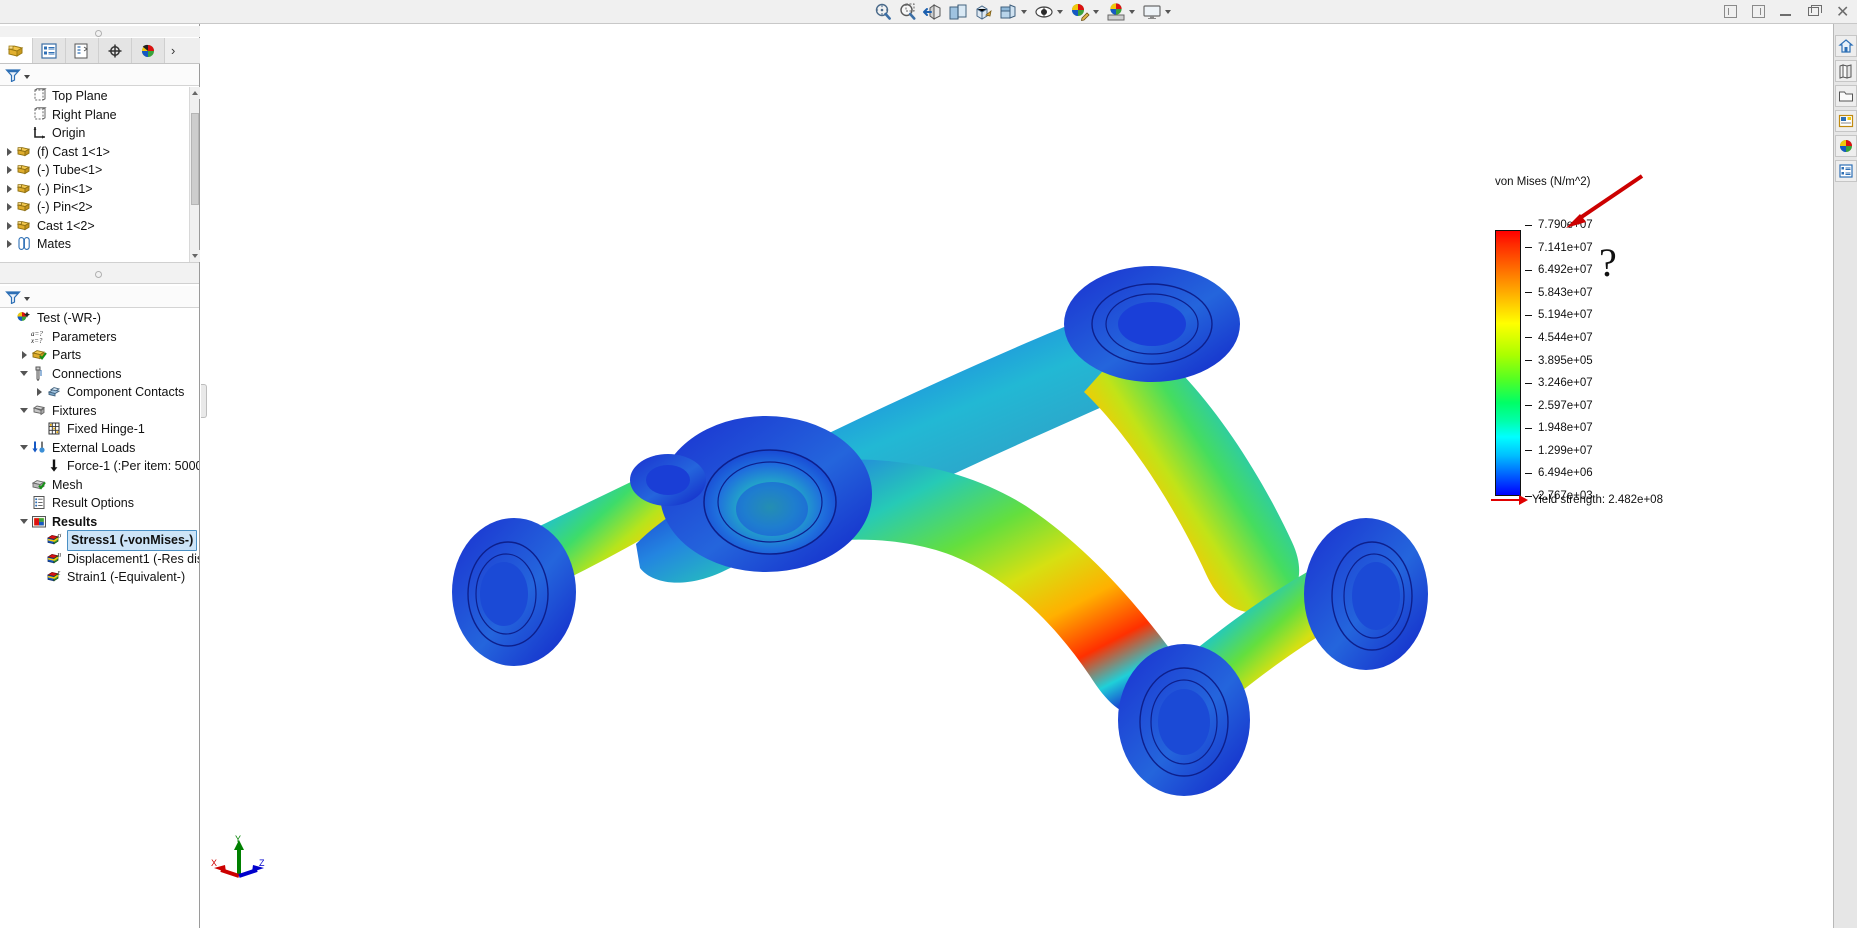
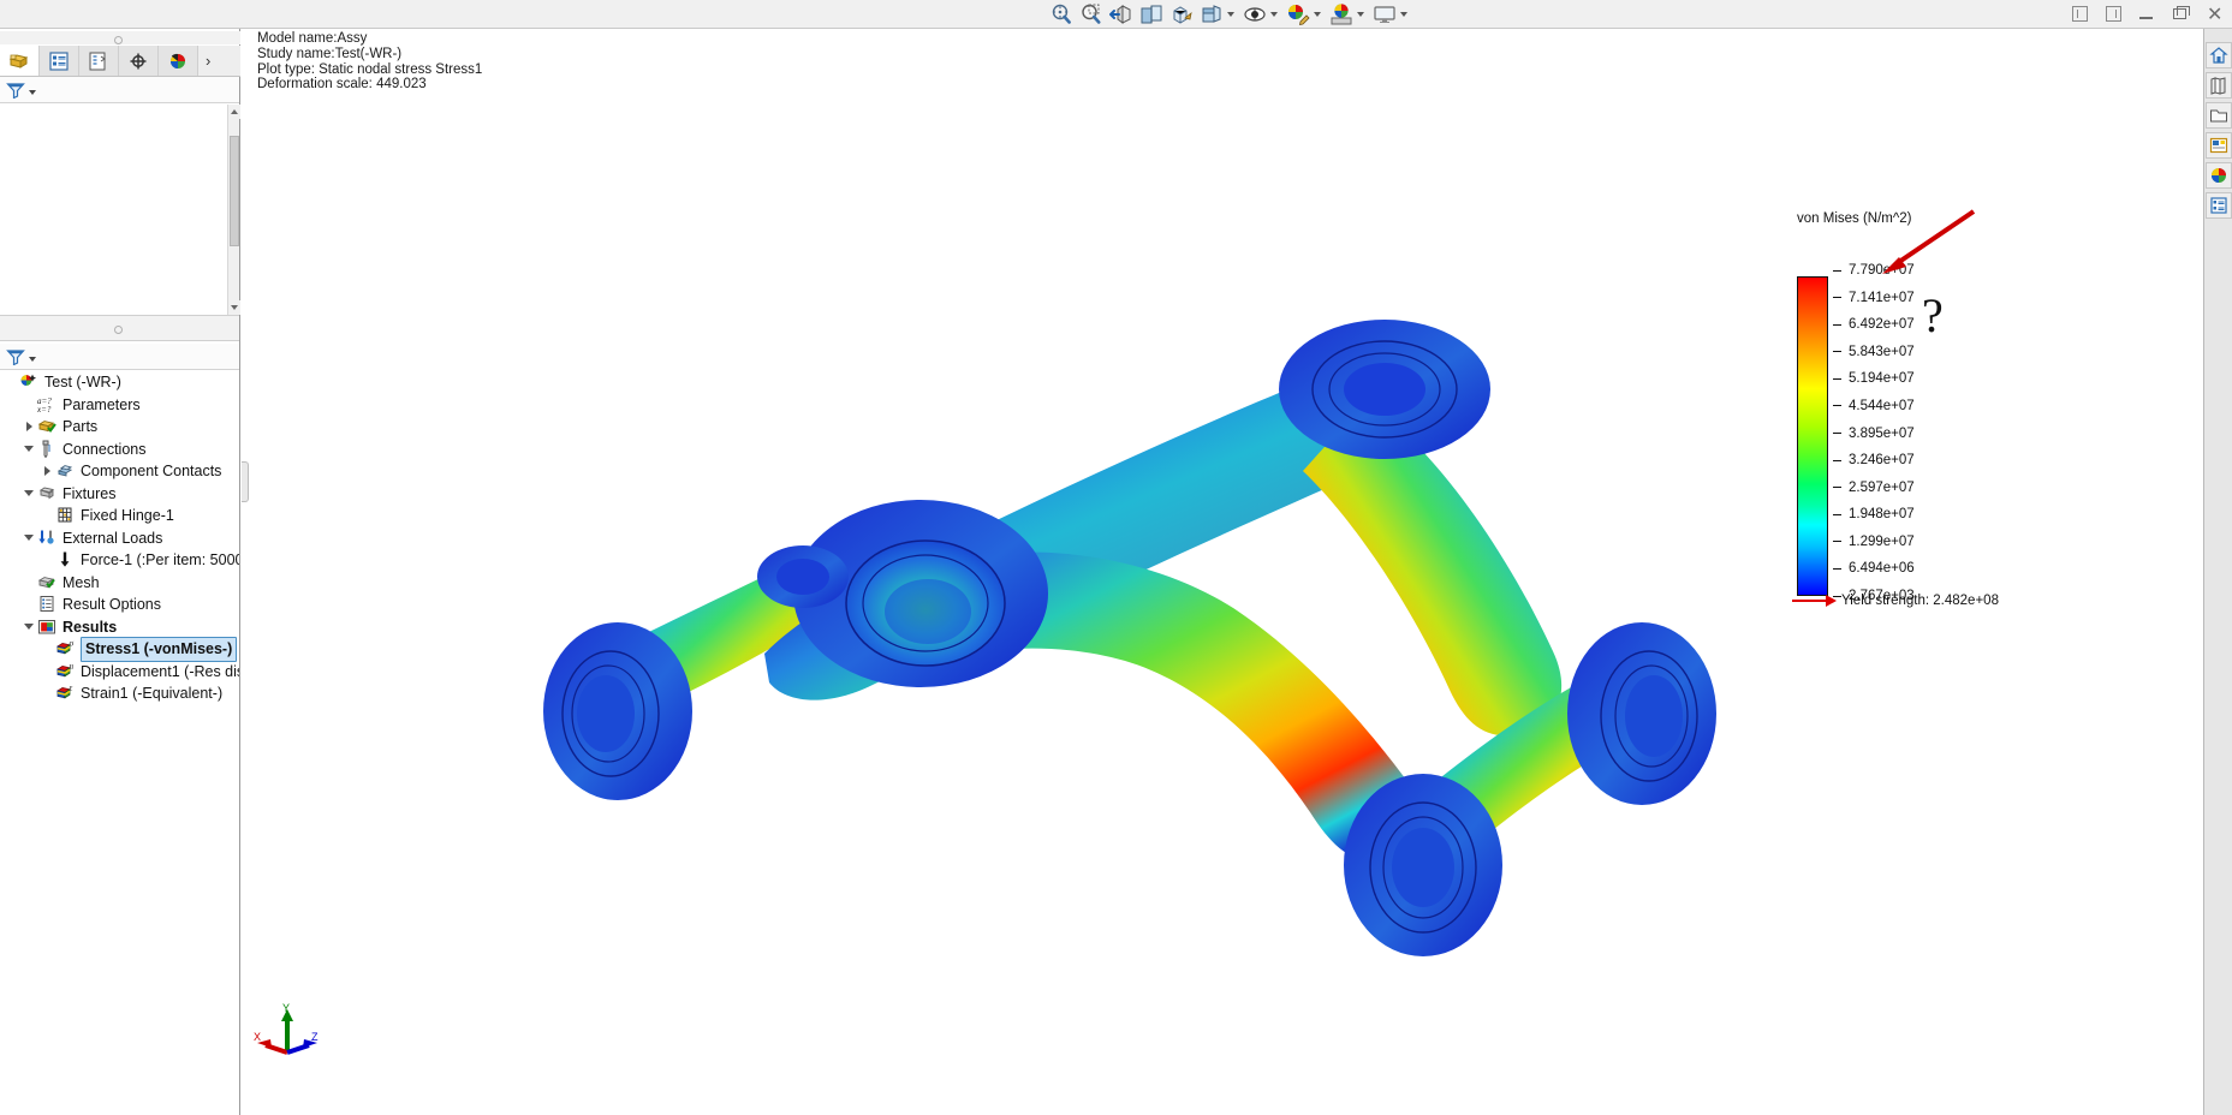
  ✕
  ›
- Top Plane
- Right Plane
- Origin
- (f) Cast 1<1>
- (-) Tube<1>
- (-) Pin<1>
- (-) Pin<2>
- Cast 1<2>
- Mates
  Test (-WR-)
  a=?
  x=?
  Parameters
  Parts
  Connections
  Component Contacts
  Fixtures
  Fixed Hinge-1
  External Loads
  Force-1 (:Per item: 5000
  Mesh
  Result Options
  Results
  σ
  Stress1 (-vonMises-)
  u
  Displacement1 (-Res di
  ε
  Strain1 (-Equivalent-)
+ Model name:Assy
+ Study name:Test(-WR-)
+ Plot type: Static nodal stress Stress1
+ Deformation scale: 449.023
  Y
  X
  Z
  von Mises (N/m^2)
  7.790+07
  7.141e+07
  6.492e+07
  5.843e+07
  5.194e+07
  4.544e+07
- 3.895e+05
+ 3.895e+07
  3.246e+07
  2.597e+07
  1.948e+07
  1.299e+07
  6.494e+06
  2.767e+03
  Yield strength: 2.482e+08
  ?
